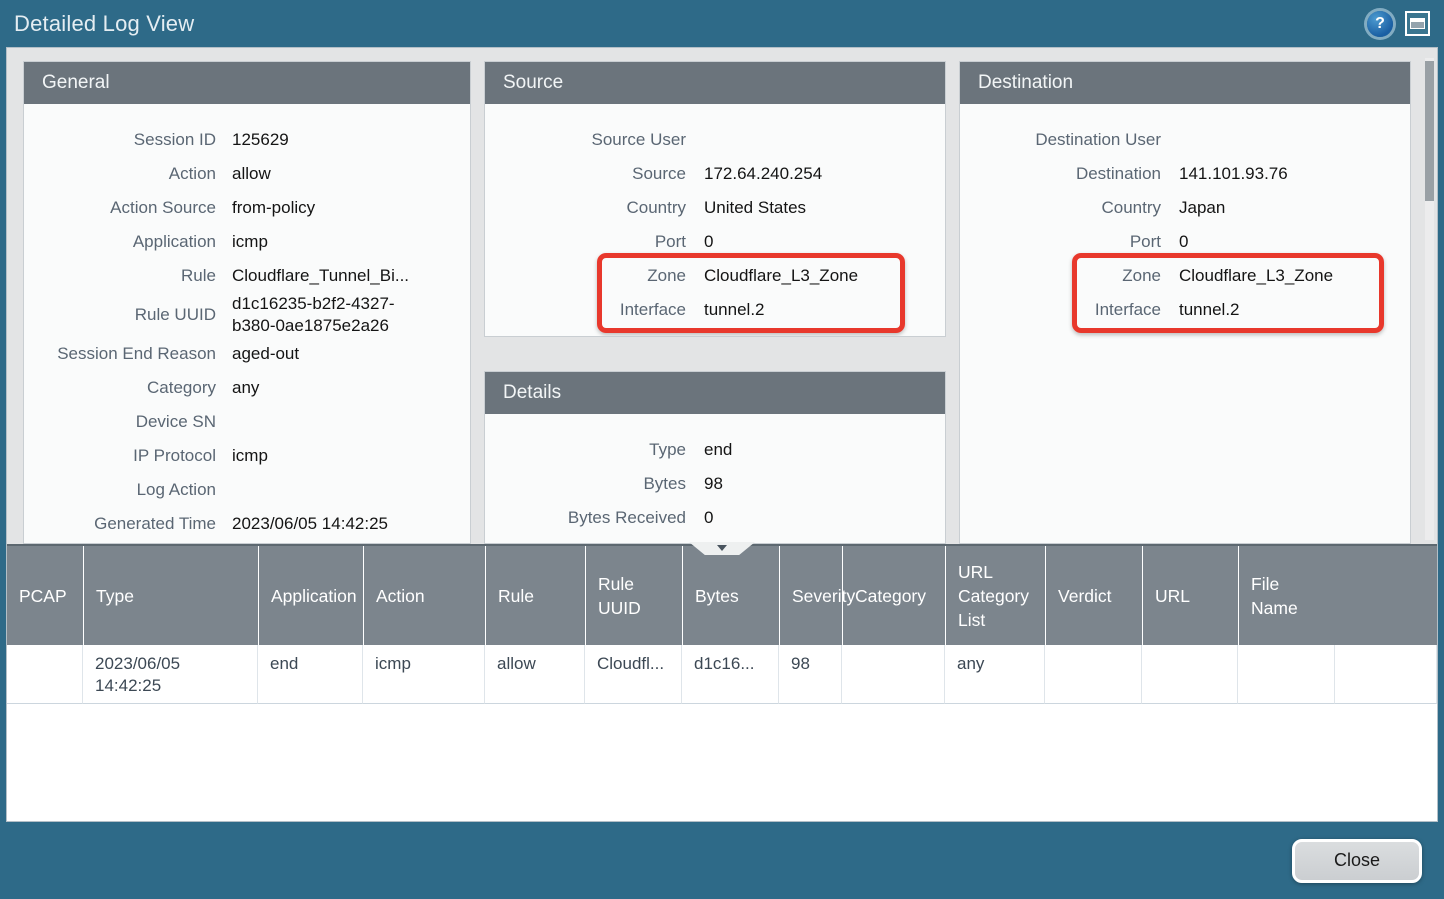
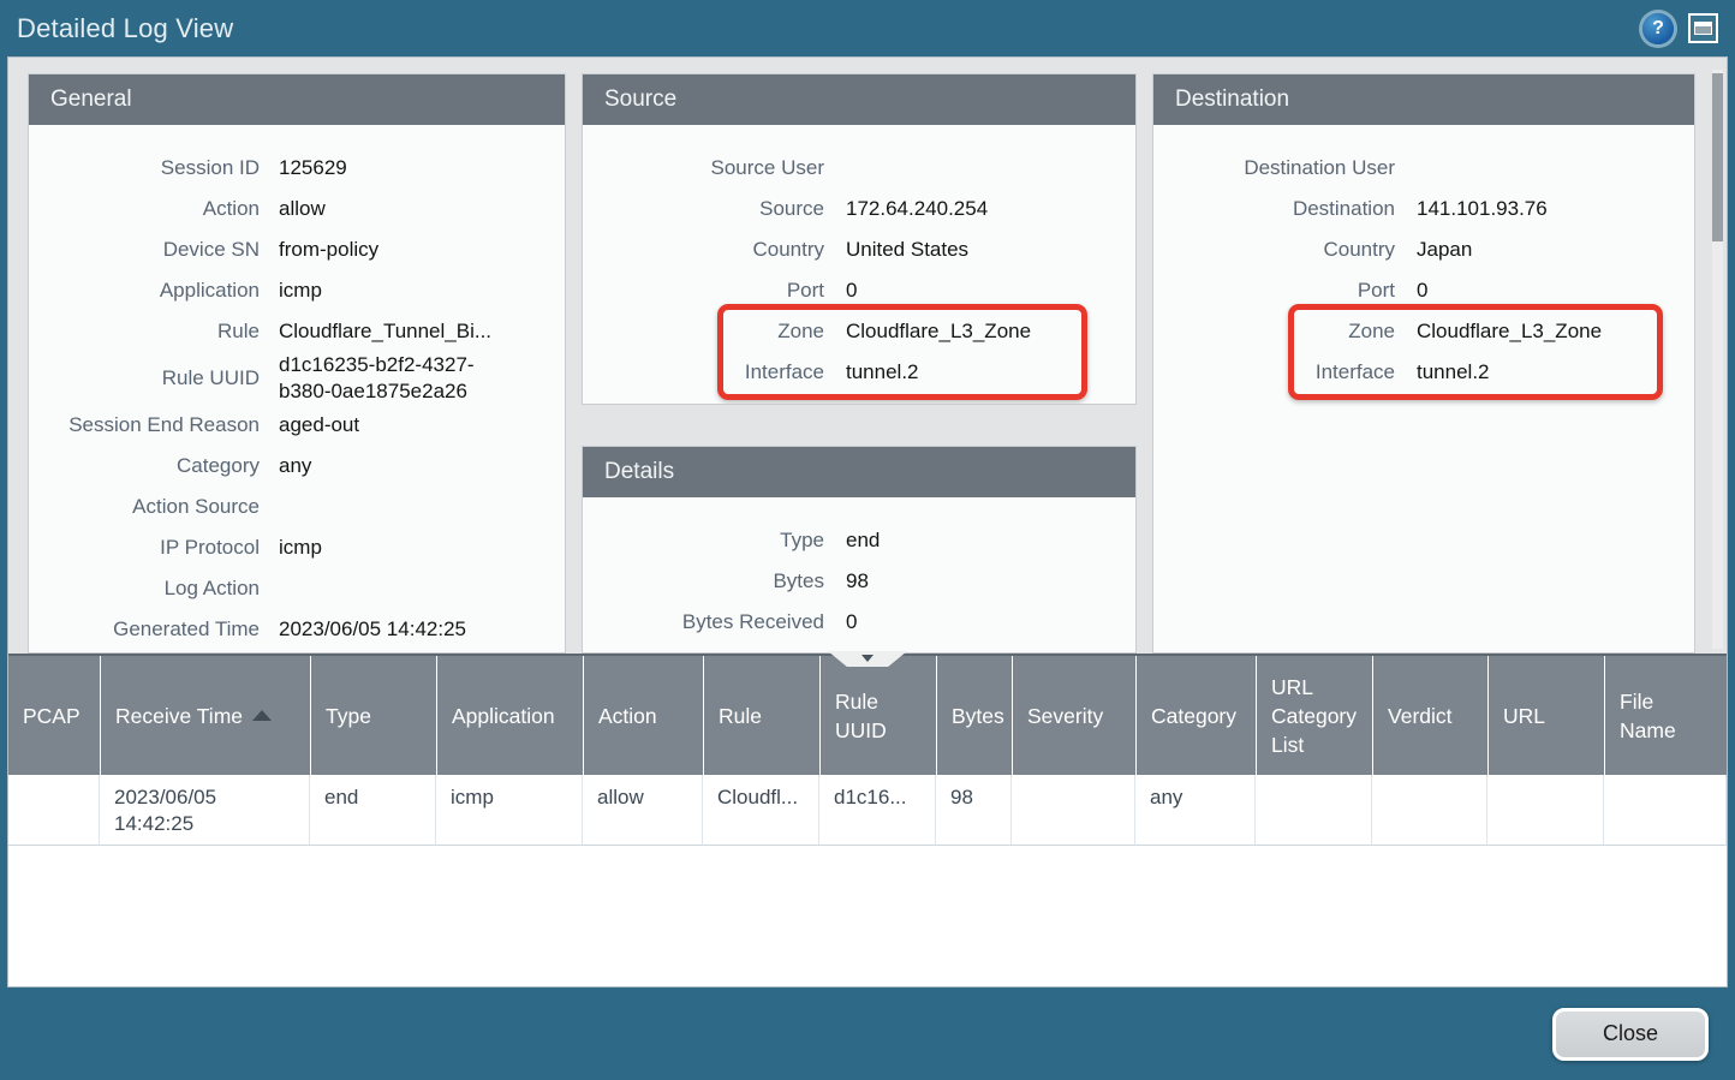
  Detailed Log View
  ?
  General
  Session ID
  125629
  Action
  allow
- Action Source
+ Device SN
  from-policy
  Application
  icmp
  Rule
  Cloudflare_Tunnel_Bi...
  Rule UUID
  d1c16235-b2f2-4327-b380-0ae1875e2a26
  Session End Reason
  aged-out
  Category
  any
- Device SN
+ Action Source
  IP Protocol
  icmp
  Log Action
  Generated Time
  2023/06/05 14:42:25
  Source
  Source User
  Source
  172.64.240.254
  Country
  United States
  Port
  0
  Zone
  Cloudflare_L3_Zone
  Interface
  tunnel.2
  Details
  Type
  end
  Bytes
  98
  Bytes Received
  0
  Destination
  Destination User
  Destination
  141.101.93.76
  Country
  Japan
  Port
  0
  Zone
  Cloudflare_L3_Zone
  Interface
  tunnel.2
  PCAP
+ Receive Time
  Type
  Application
  Action
  Rule
  Rule UUID
  Bytes
  Severity
  Category
  URL Category List
  Verdict
  URL
  File Name
  2023/06/05 14:42:25
  end
  icmp
  allow
  Cloudfl...
  d1c16...
  98
  any
  Close
